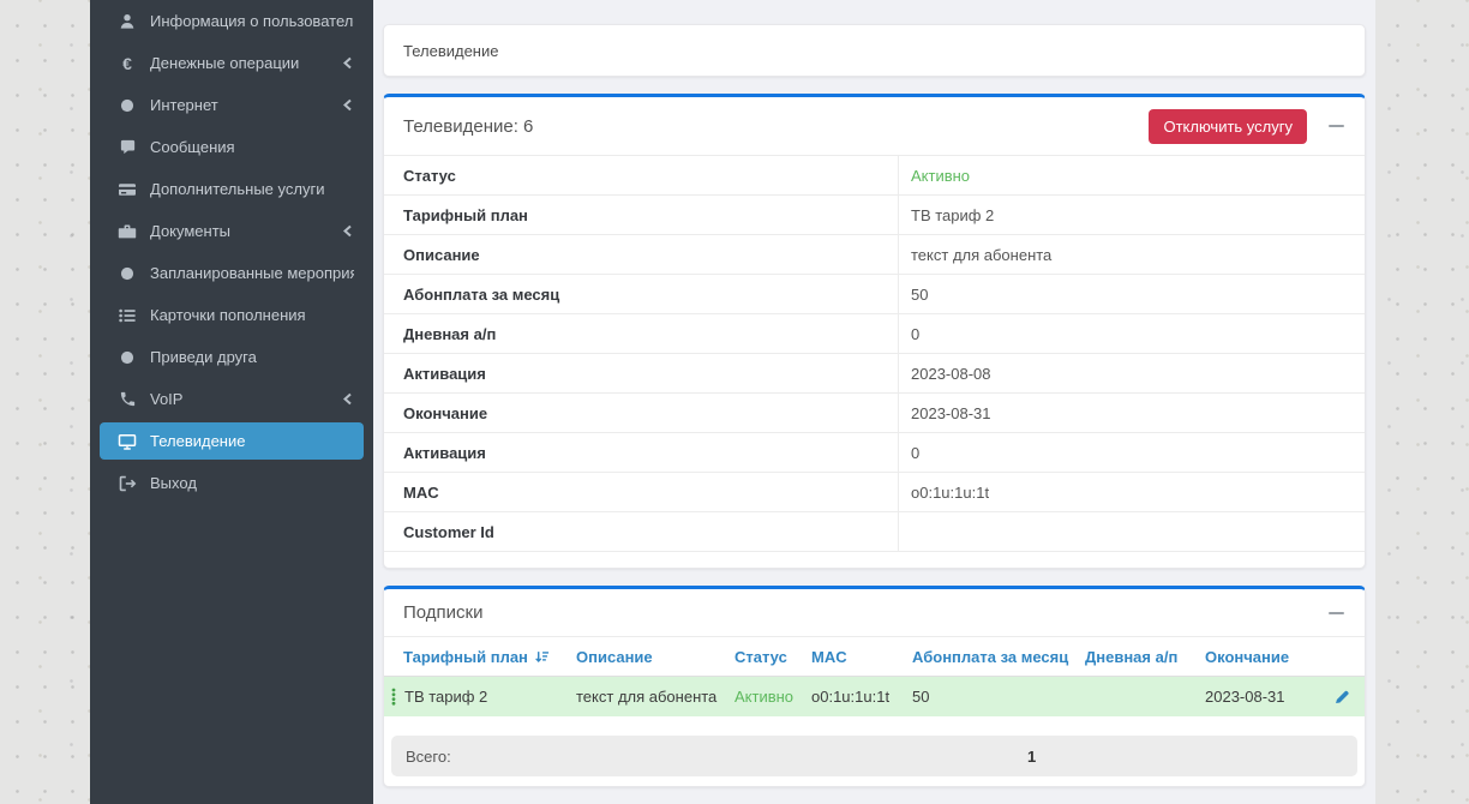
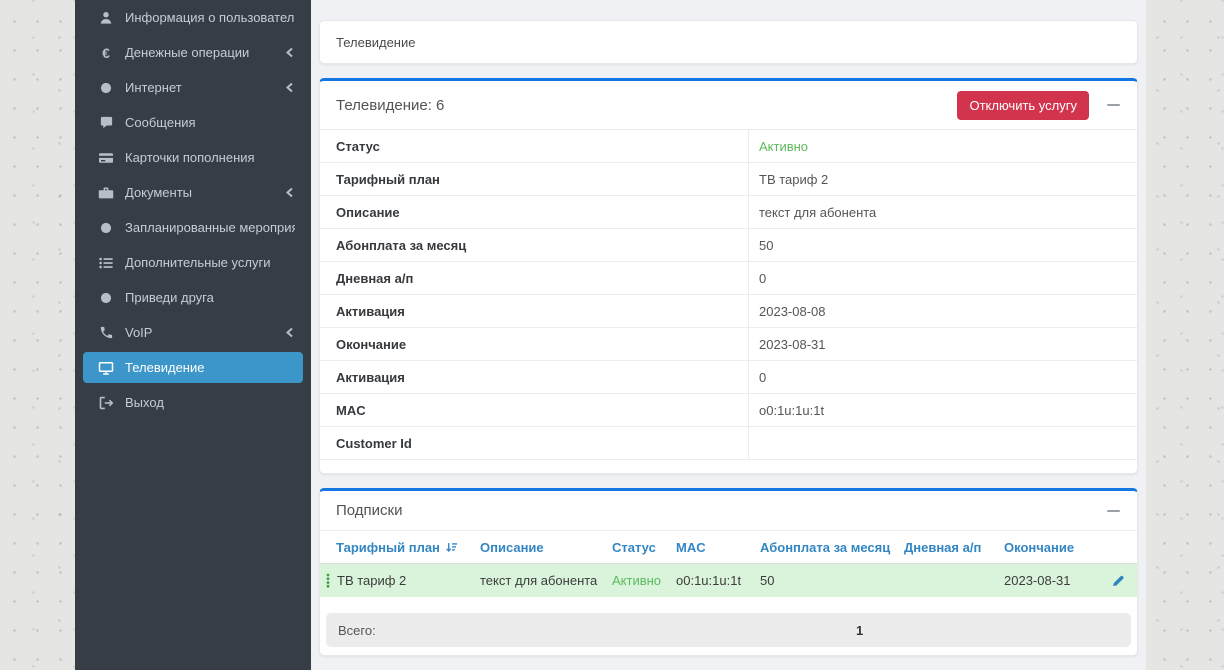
  Информация о пользовател
  €
  Денежные операции
  Интернет
  Сообщения
- Дополнительные услуги
+ Карточки пополнения
  Документы
  Запланированные меропри
- Карточки пополнения
+ Дополнительные услуги
  Приведи друга
  VoIP
  Телевидение
  Выход
  Телевидение
  Телевидение: 6
  Отключить услугу
  Статус
  Активно
  Тарифный план
  ТВ тариф 2
  Описание
  текст для абонента
  Абонплата за месяц
  50
  Дневная а/п
  0
  Активация
  2023-08-08
  Окончание
  2023-08-31
  Активация
  0
  MAC
  o0:1u:1u:1t
  Customer Id
  Подписки
  Тарифный план
  Описание
  Статус
  MAC
  Абонплата за месяц
  Дневная а/п
  Окончание
  ТВ тариф 2
  текст для абонента
  Активно
  o0:1u:1u:1t
  50
  2023-08-31
  Всего:
  1
